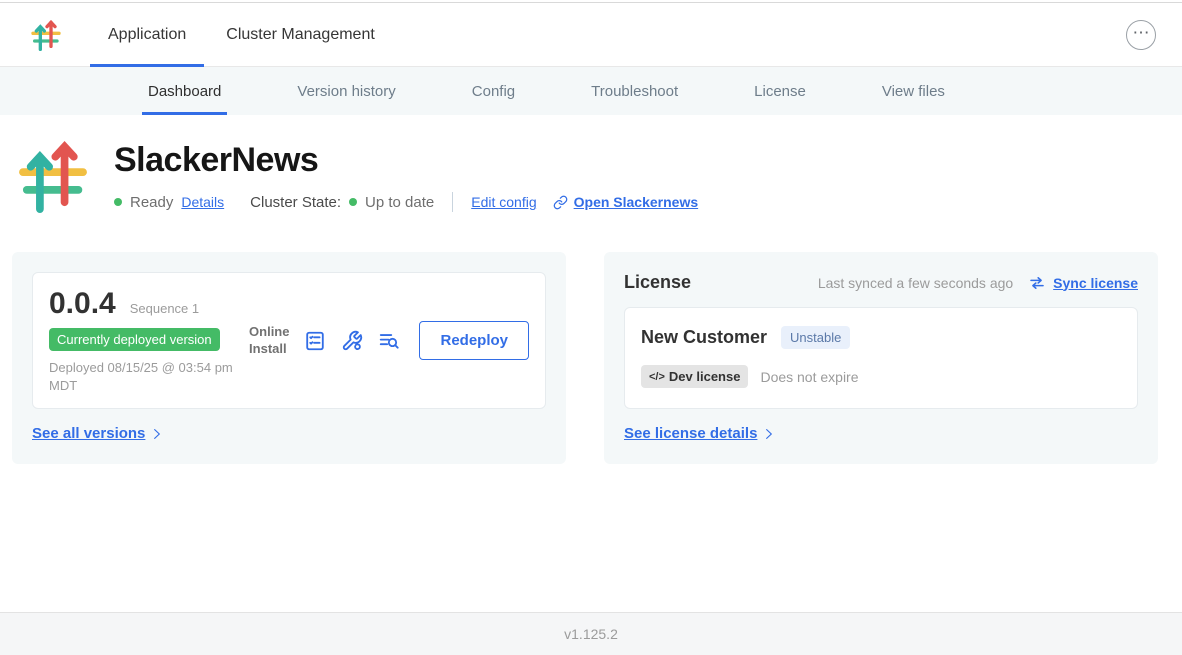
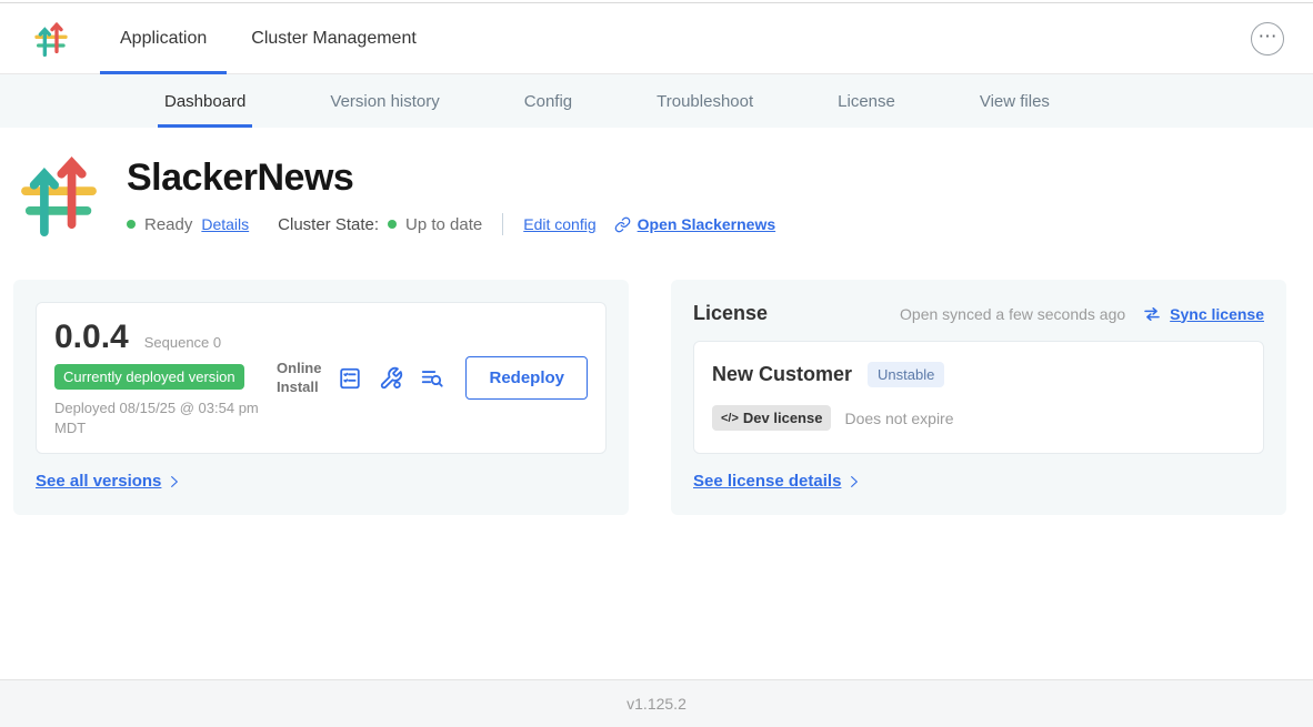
  Application
  Cluster Management
  ⋯
  Dashboard
  Version history
  Config
  Troubleshoot
  License
  View files
  SlackerNews
  Ready
  Details
  Cluster State:
  Up to date
  Edit config
  Open Slackernews
  0.0.4
- Sequence 1
+ Sequence 0
  Currently deployed version
  Deployed 08/15/25 @ 03:54 pm MDT
  Online
  Install
  Redeploy
  See all versions
  License
- Last synced a few seconds ago
+ Open synced a few seconds ago
  Sync license
  New Customer
  Unstable
  </>
  Dev license
  Does not expire
  See license details
  v1.125.2
